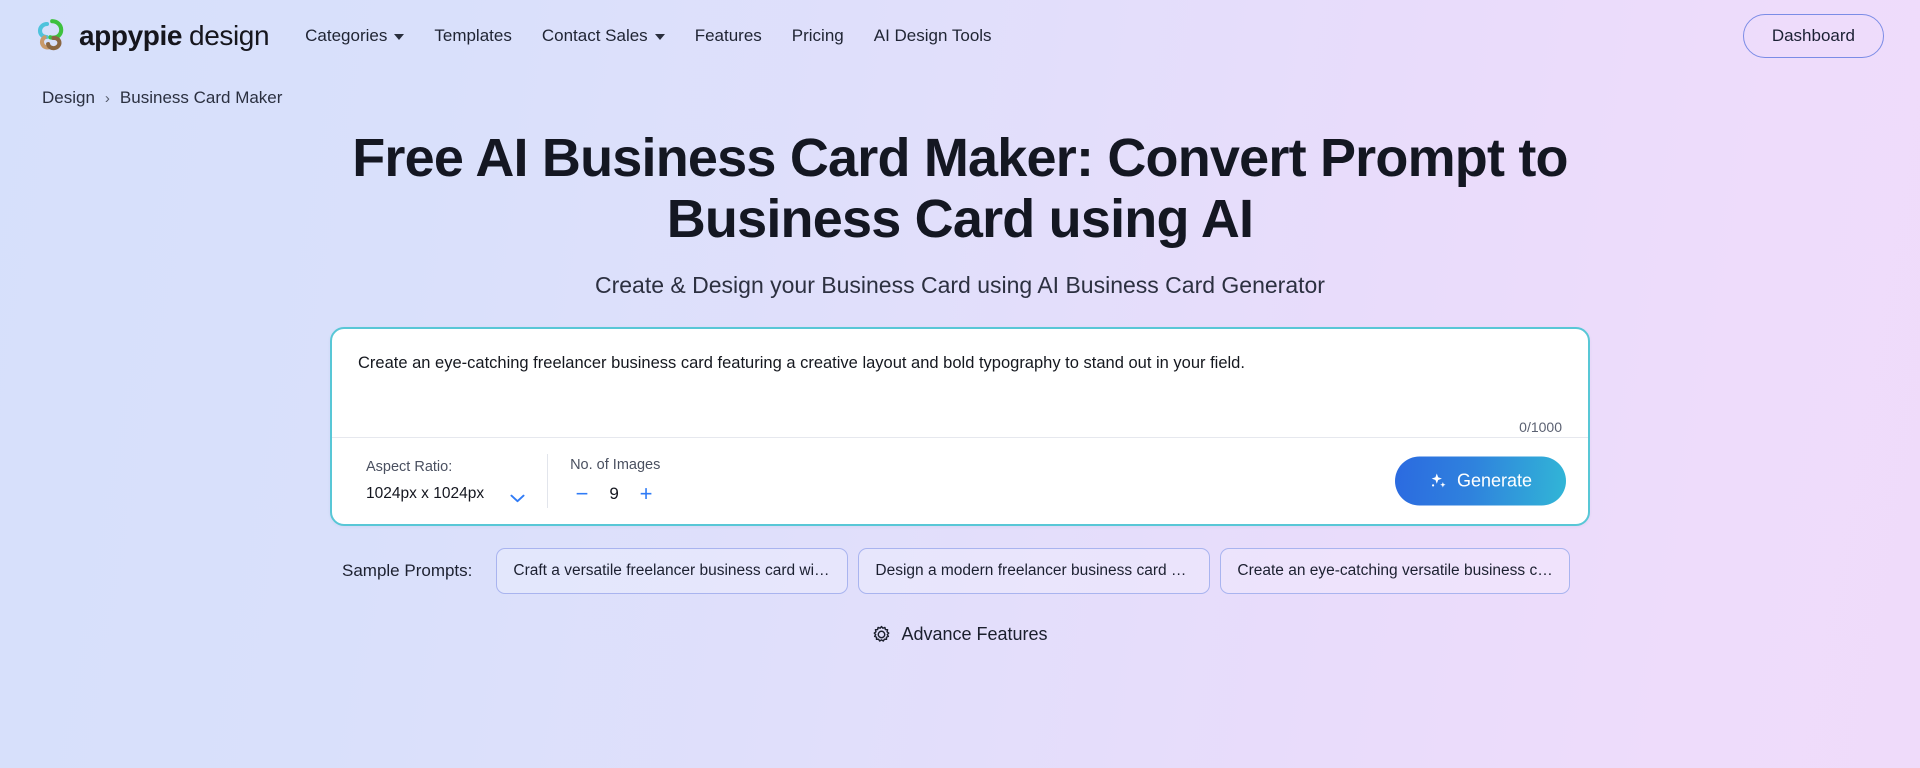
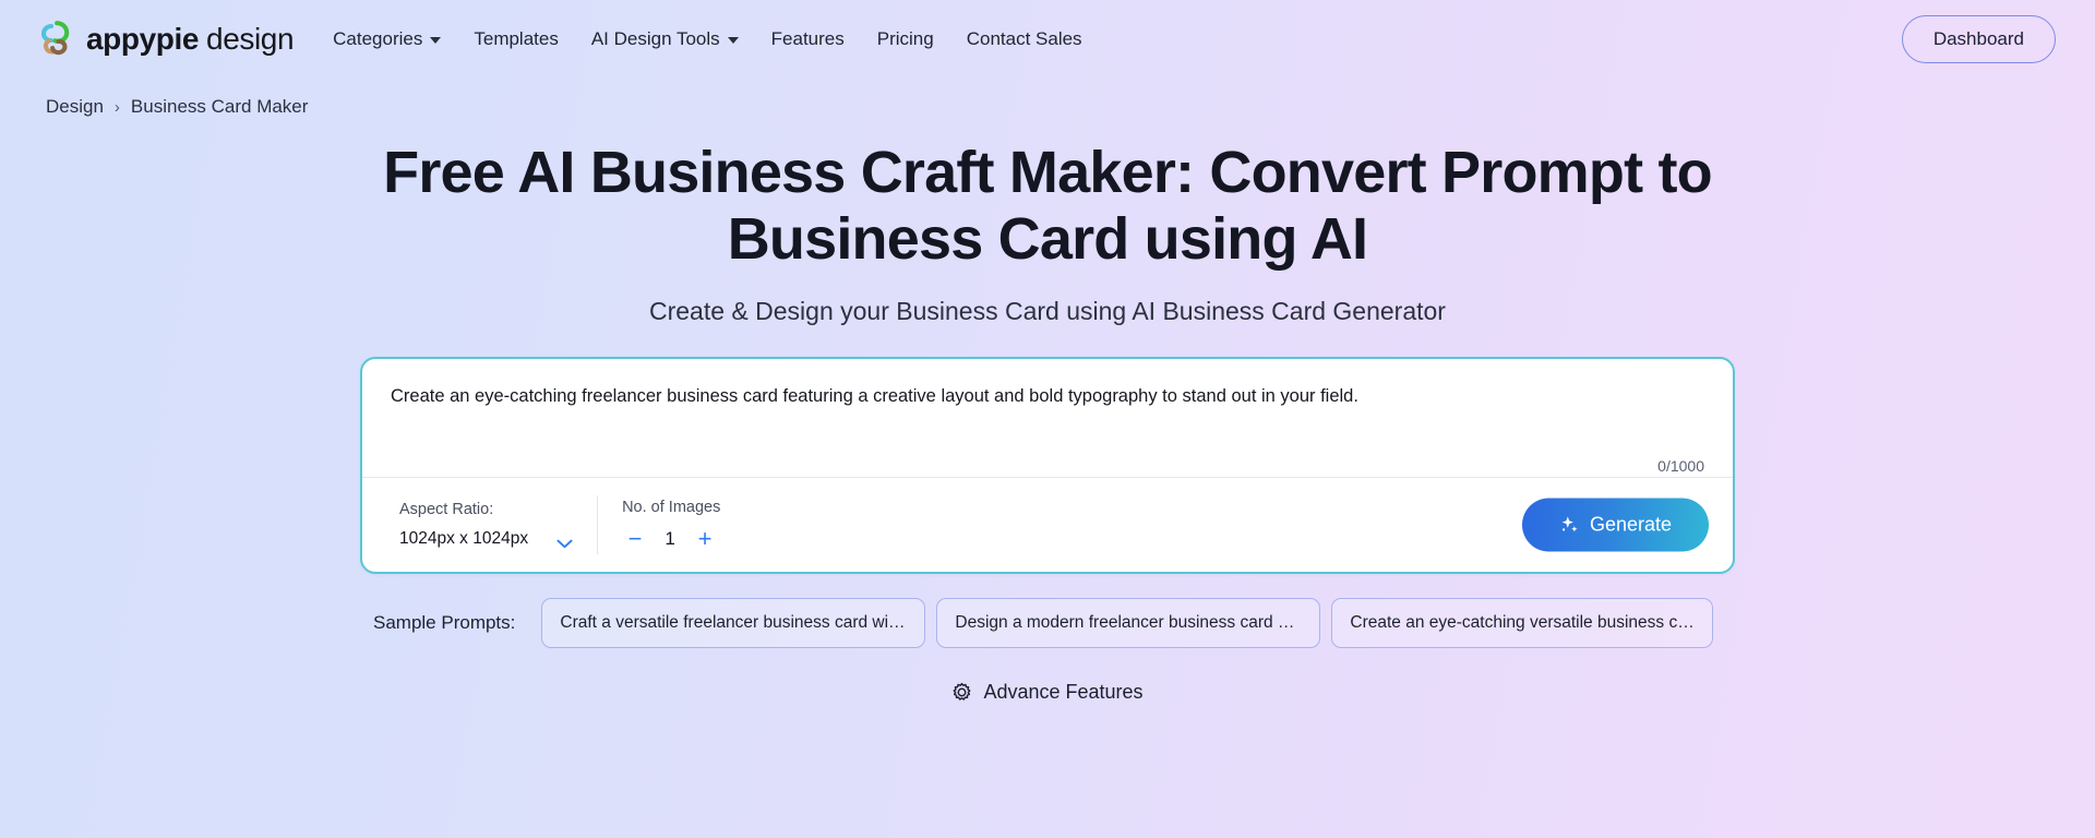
  appypie
  design
  Categories
  Templates
- Contact Sales
+ AI Design Tools
  Features
  Pricing
- AI Design Tools
+ Contact Sales
  Dashboard
  Design
  ›
  Business Card Maker
- Free AI Business Card Maker: Convert Prompt to Business Card using AI
+ Free AI Business Craft Maker: Convert Prompt to Business Card using AI
  Create & Design your Business Card using AI Business Card Generator
  Create an eye-catching freelancer business card featuring a creative layout and bold typography to stand out in your field.
  0/1000
  Aspect Ratio:
  1024px x 1024px
  No. of Images
  −
- 9
+ 1
  +
  Generate
  Sample Prompts:
  Craft a versatile freelancer business card with …
  Design a modern freelancer business card wit…
  Create an eye-catching versatile business c…
  Advance Features
